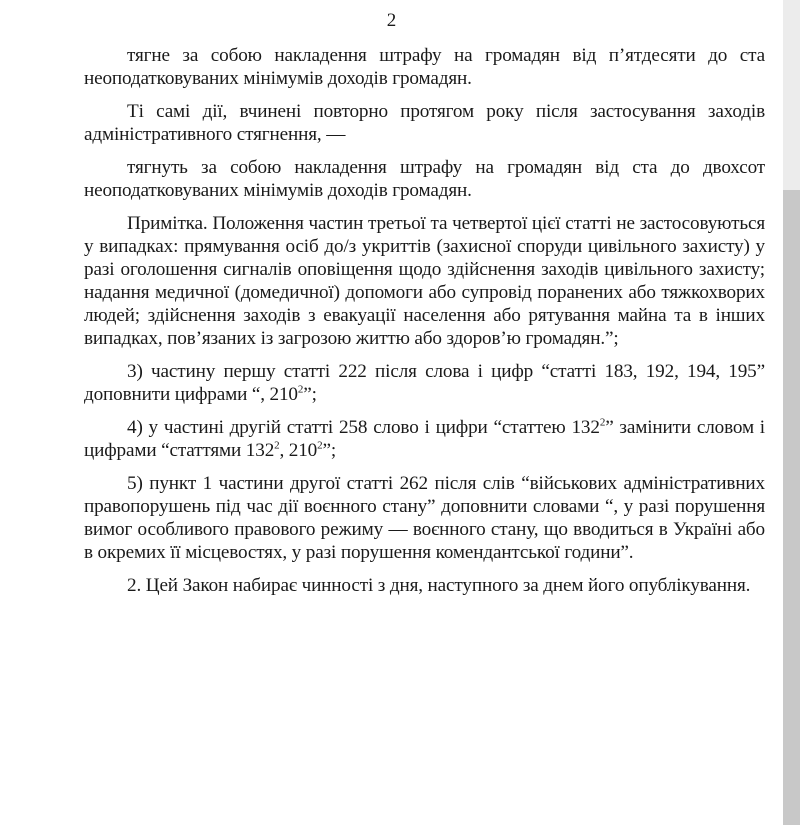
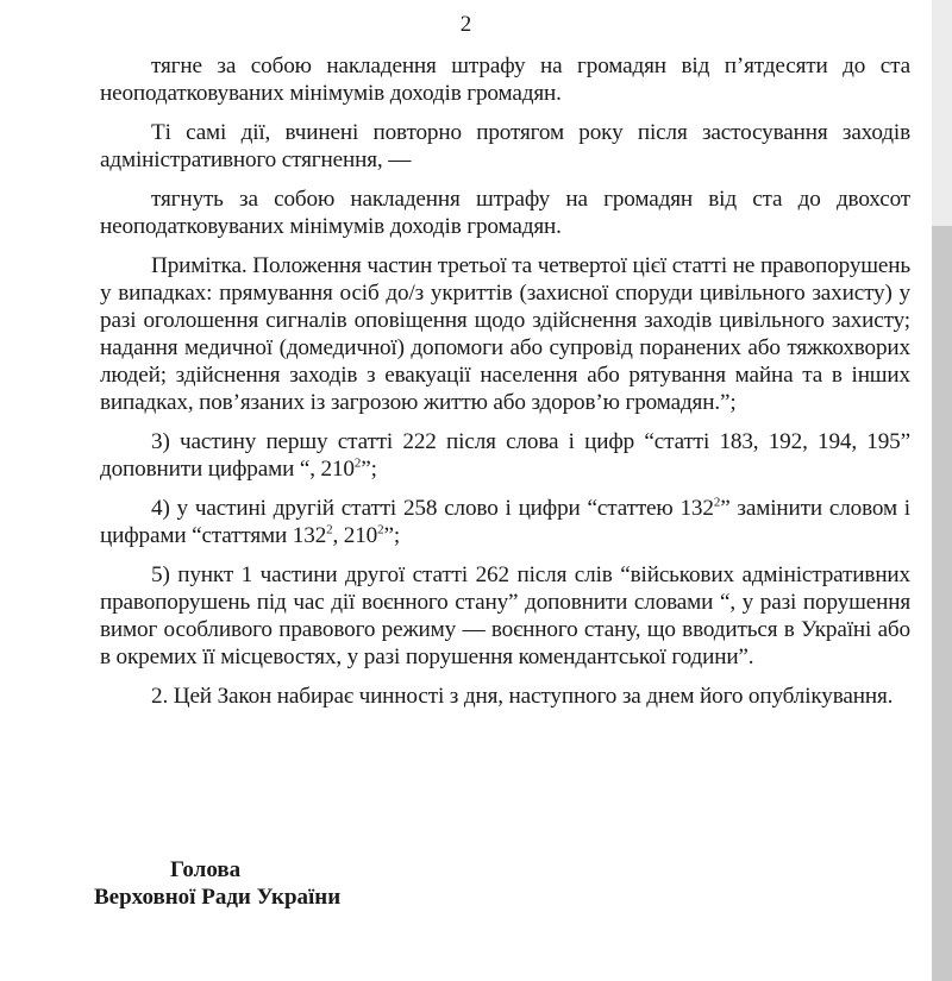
  2
  тягне за собою накладення штрафу на громадян від п’ятдесяти до ста неоподатковуваних мінімумів доходів громадян.
  Ті самі дії, вчинені повторно протягом року після застосування заходів адміністративного стягнення, —
  тягнуть за собою накладення штрафу на громадян від ста до двохсот неоподатковуваних мінімумів доходів громадян.
- Примітка. Положення частин третьої та четвертої цієї статті не застосовуються у випадках: прямування осіб до/з укриттів (захисної споруди цивільного захисту) у разі оголошення сигналів оповіщення щодо здійснення заходів цивільного захисту; надання медичної (домедичної) допомоги або супровід поранених або тяжкохворих людей; здійснення заходів з евакуації населення або рятування майна та в інших випадках, пов’язаних із загрозою життю або здоров’ю громадян.”;
+ Примітка. Положення частин третьої та четвертої цієї статті не правопорушень у випадках: прямування осіб до/з укриттів (захисної споруди цивільного захисту) у разі оголошення сигналів оповіщення щодо здійснення заходів цивільного захисту; надання медичної (домедичної) допомоги або супровід поранених або тяжкохворих людей; здійснення заходів з евакуації населення або рятування майна та в інших випадках, пов’язаних із загрозою життю або здоров’ю громадян.”;
  3) частину першу статті 222 після слова і цифр “статті 183, 192, 194, 195” доповнити цифрами “, 2102”;
  4) у частині другій статті 258 слово і цифри “статтею 1322” замінити словом і цифрами “статтями 1322, 2102”;
  5) пункт 1 частини другої статті 262 після слів “військових адміністративних правопорушень під час дії воєнного стану” доповнити словами “, у разі порушення вимог особливого правового режиму — воєнного стану, що вводиться в Україні або в окремих її місцевостях, у разі порушення комендантської години”.
  2. Цей Закон набирає чинності з дня, наступного за днем його опублікування.
+ Голова
+ Верховної Ради України
